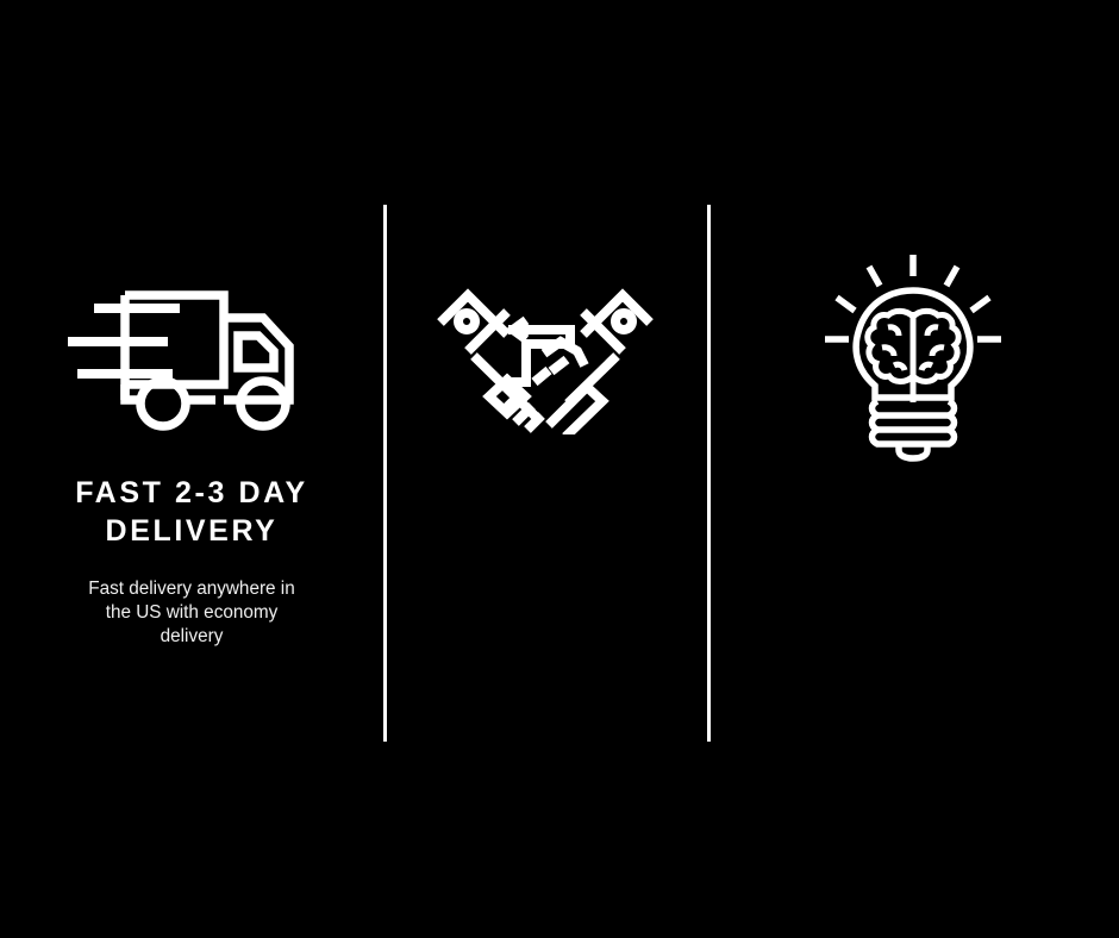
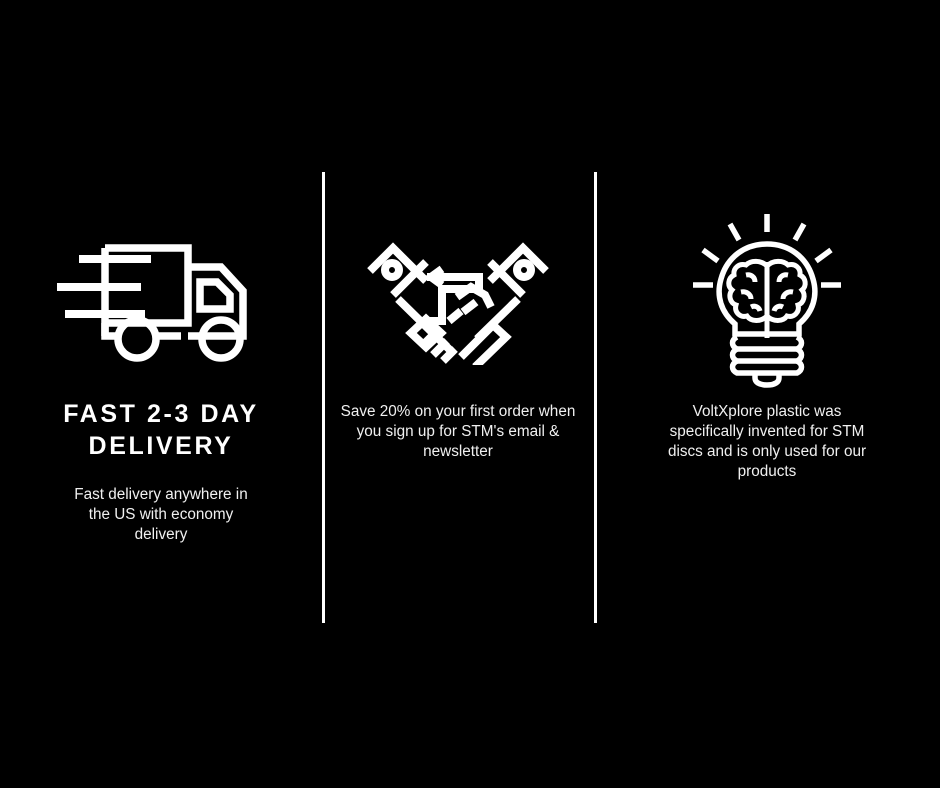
  FAST 2-3 DAY
  DELIVERY
  Fast delivery anywhere in the US with economy delivery
+ Save 20% on your first order when you sign up for STM's email & newsletter
+ VoltXplore plastic was specifically invented for STM discs and is only used for our products
